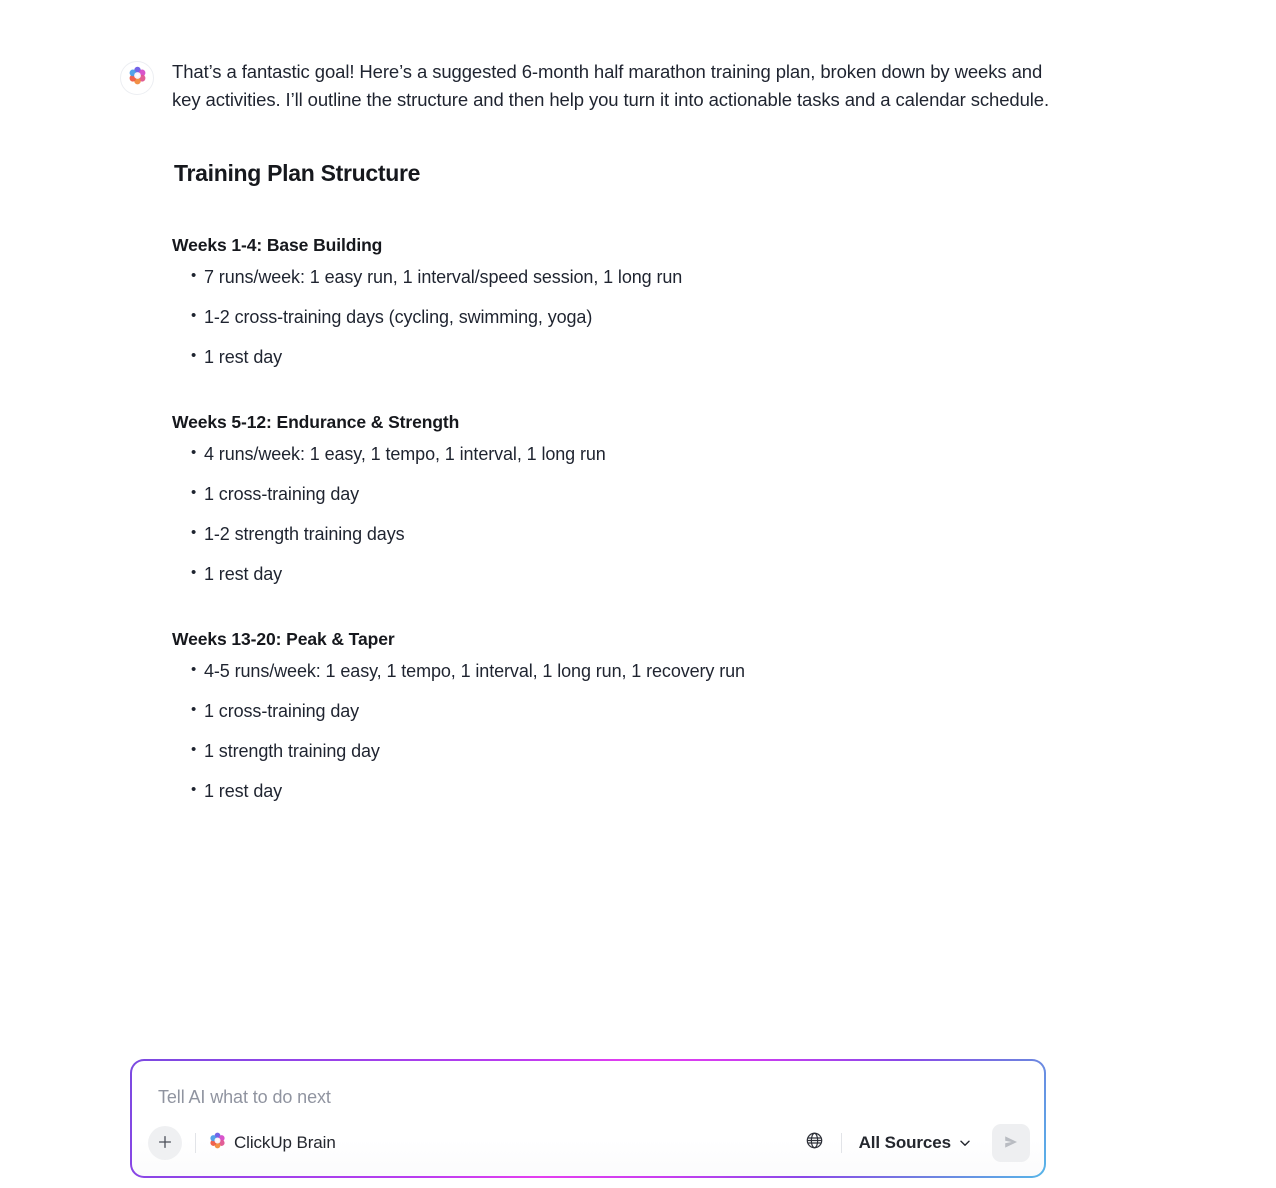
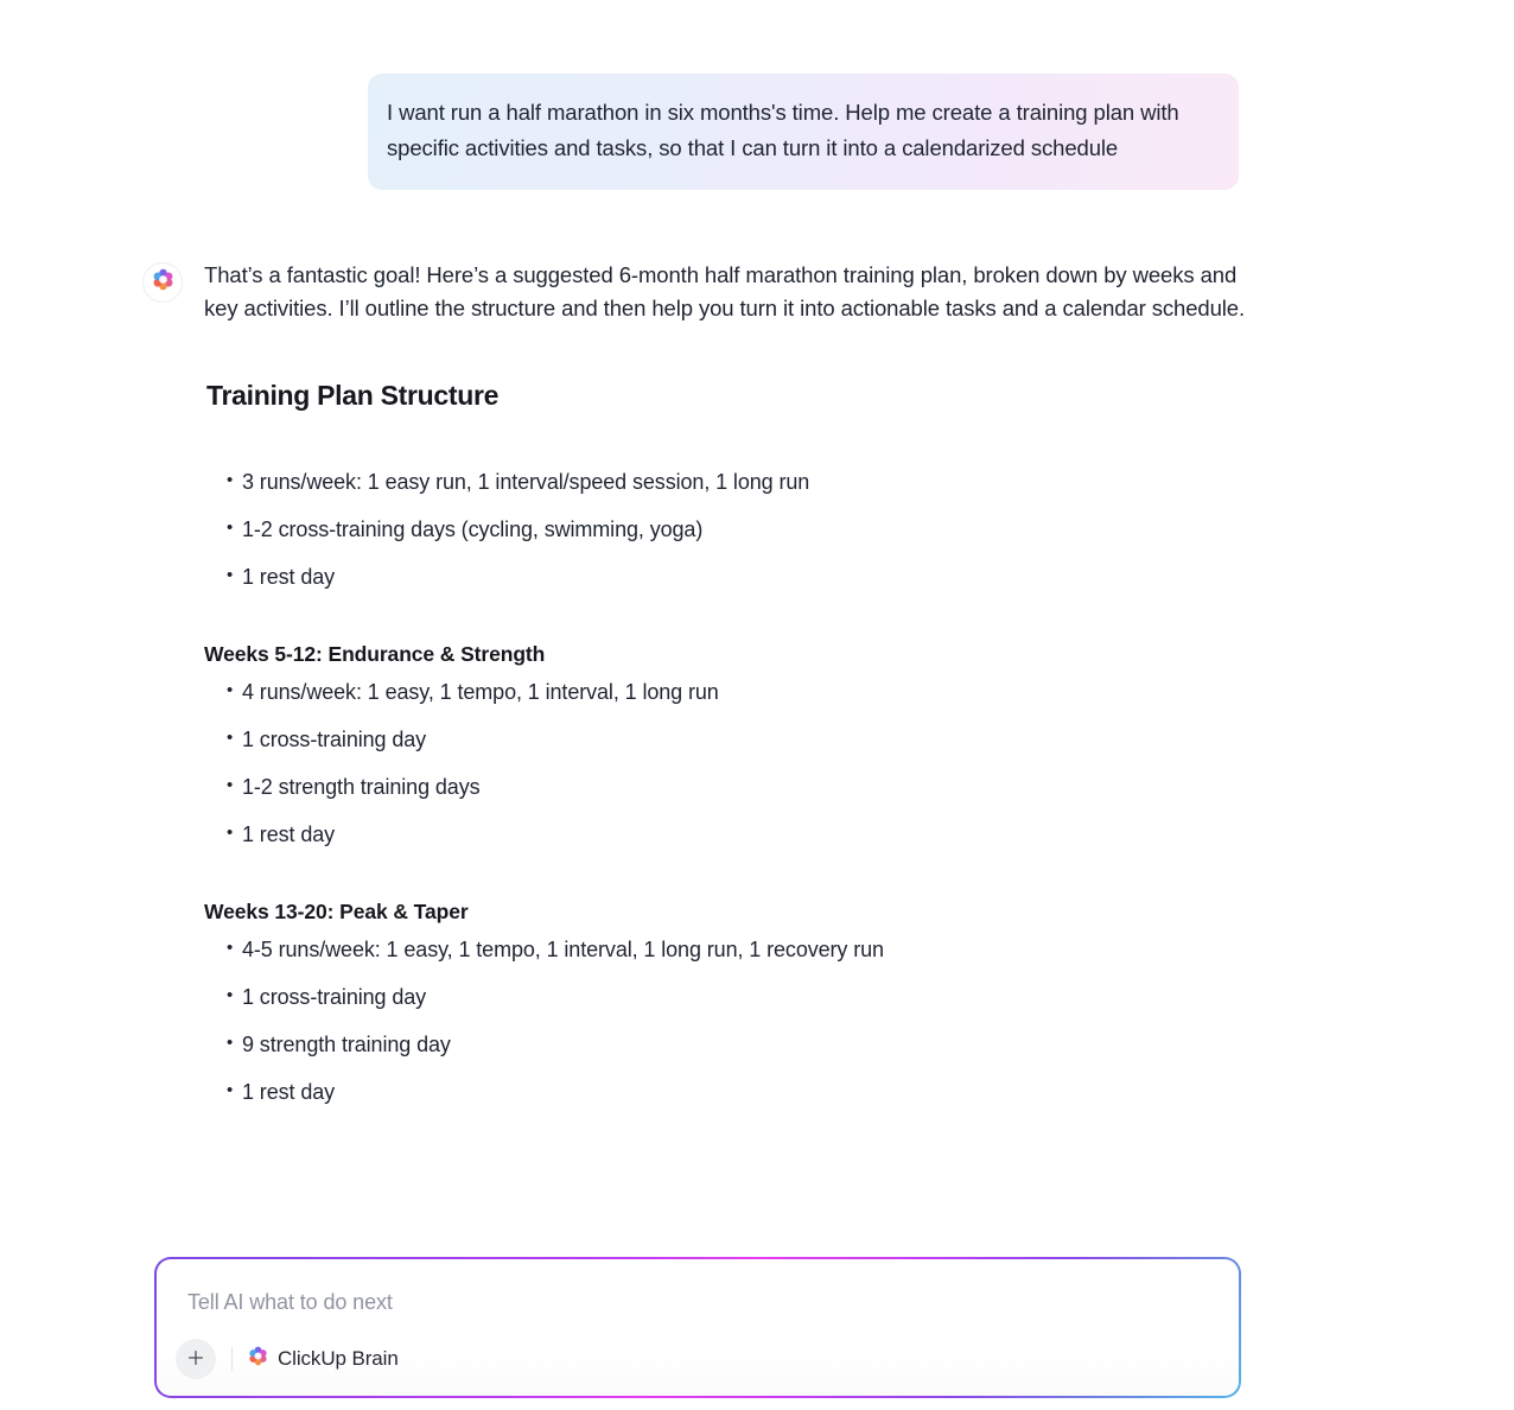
+ I want run a half marathon in six months's time. Help me create a training plan with specific activities and tasks, so that I can turn it into a calendarized schedule
  That’s a fantastic goal! Here’s a suggested 6-month half marathon training plan, broken down by weeks and key activities. I’ll outline the structure and then help you turn it into actionable tasks and a calendar schedule.
  Training Plan Structure
- Weeks 1-4: Base Building
- 7 runs/week: 1 easy run, 1 interval/speed session, 1 long run
+ 3 runs/week: 1 easy run, 1 interval/speed session, 1 long run
  1-2 cross-training days (cycling, swimming, yoga)
  1 rest day
  Weeks 5-12: Endurance & Strength
  4 runs/week: 1 easy, 1 tempo, 1 interval, 1 long run
  1 cross-training day
  1-2 strength training days
  1 rest day
  Weeks 13-20: Peak & Taper
  4-5 runs/week: 1 easy, 1 tempo, 1 interval, 1 long run, 1 recovery run
  1 cross-training day
- 1 strength training day
+ 9 strength training day
  1 rest day
  Tell AI what to do next
  ClickUp Brain
- All Sources
